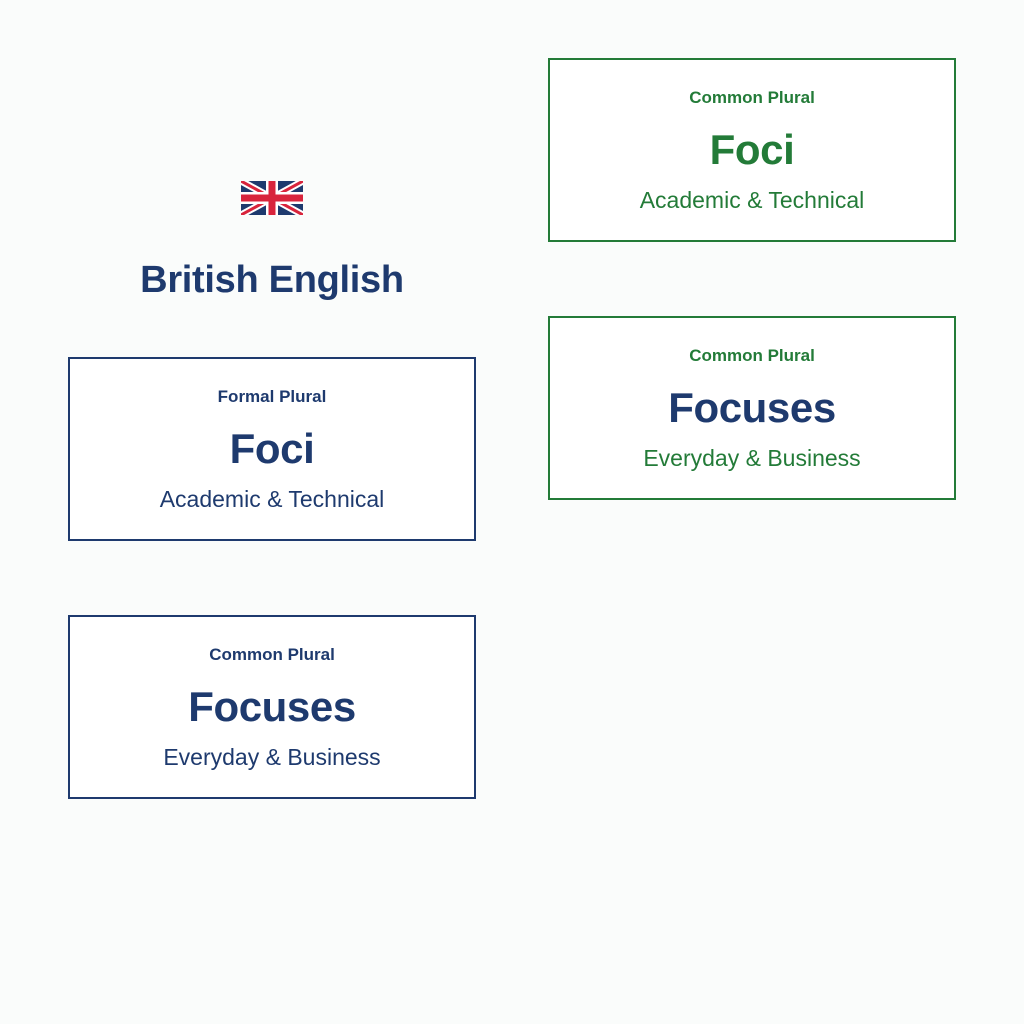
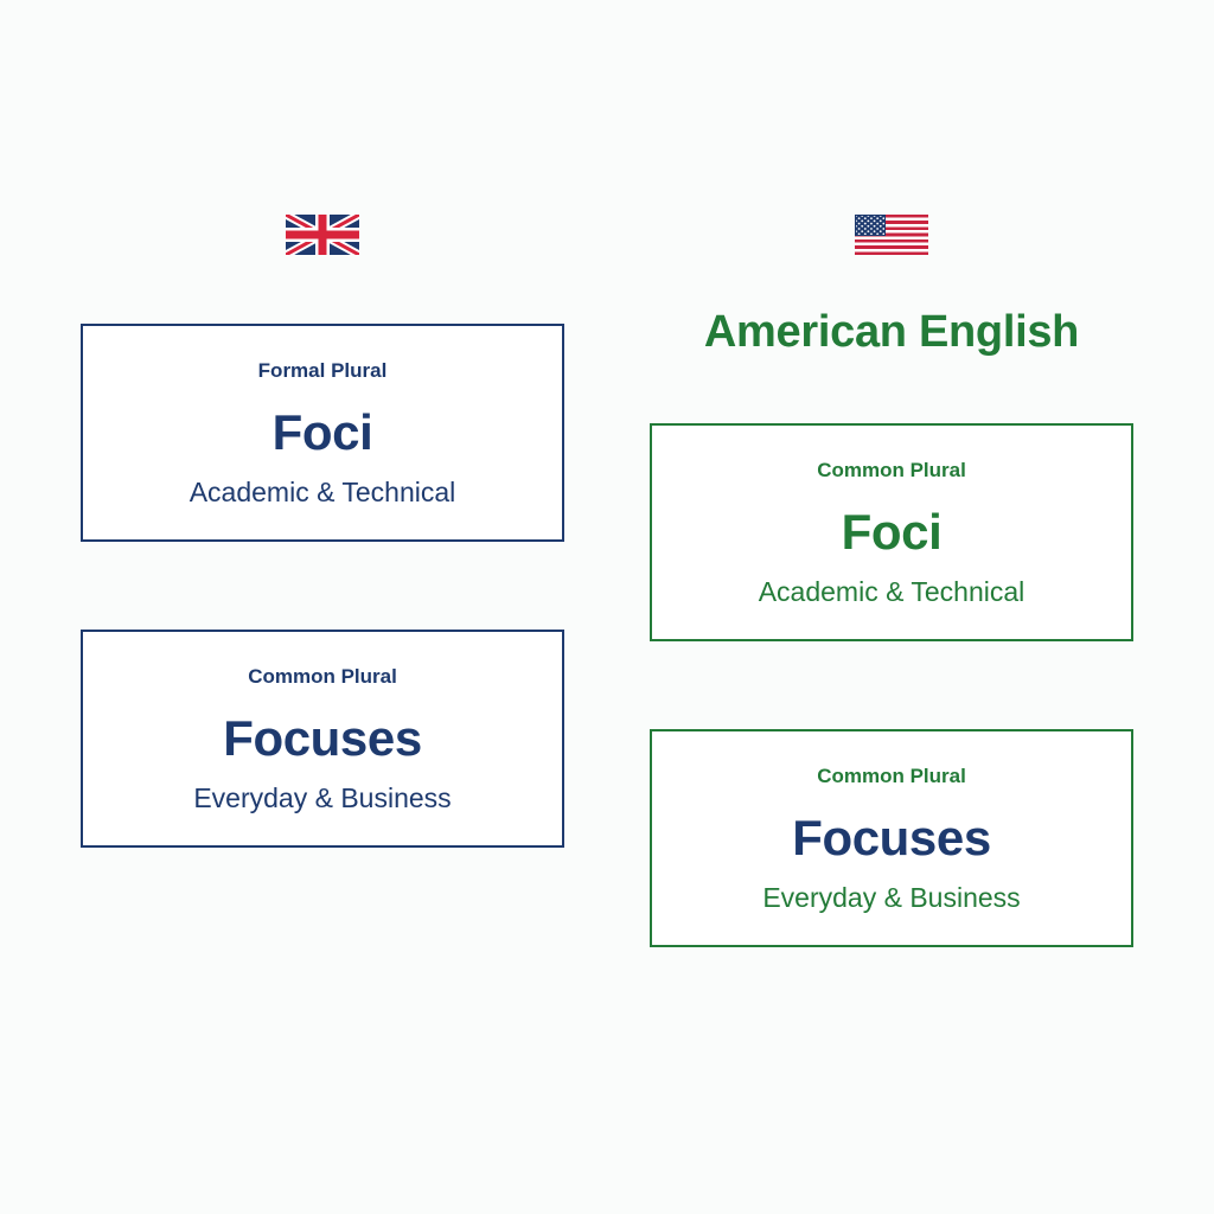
- British English
  Formal Plural
  Foci
  Academic & Technical
  Common Plural
  Focuses
  Everyday & Business
+ American English
  Common Plural
  Foci
  Academic & Technical
  Common Plural
  Focuses
  Everyday & Business
